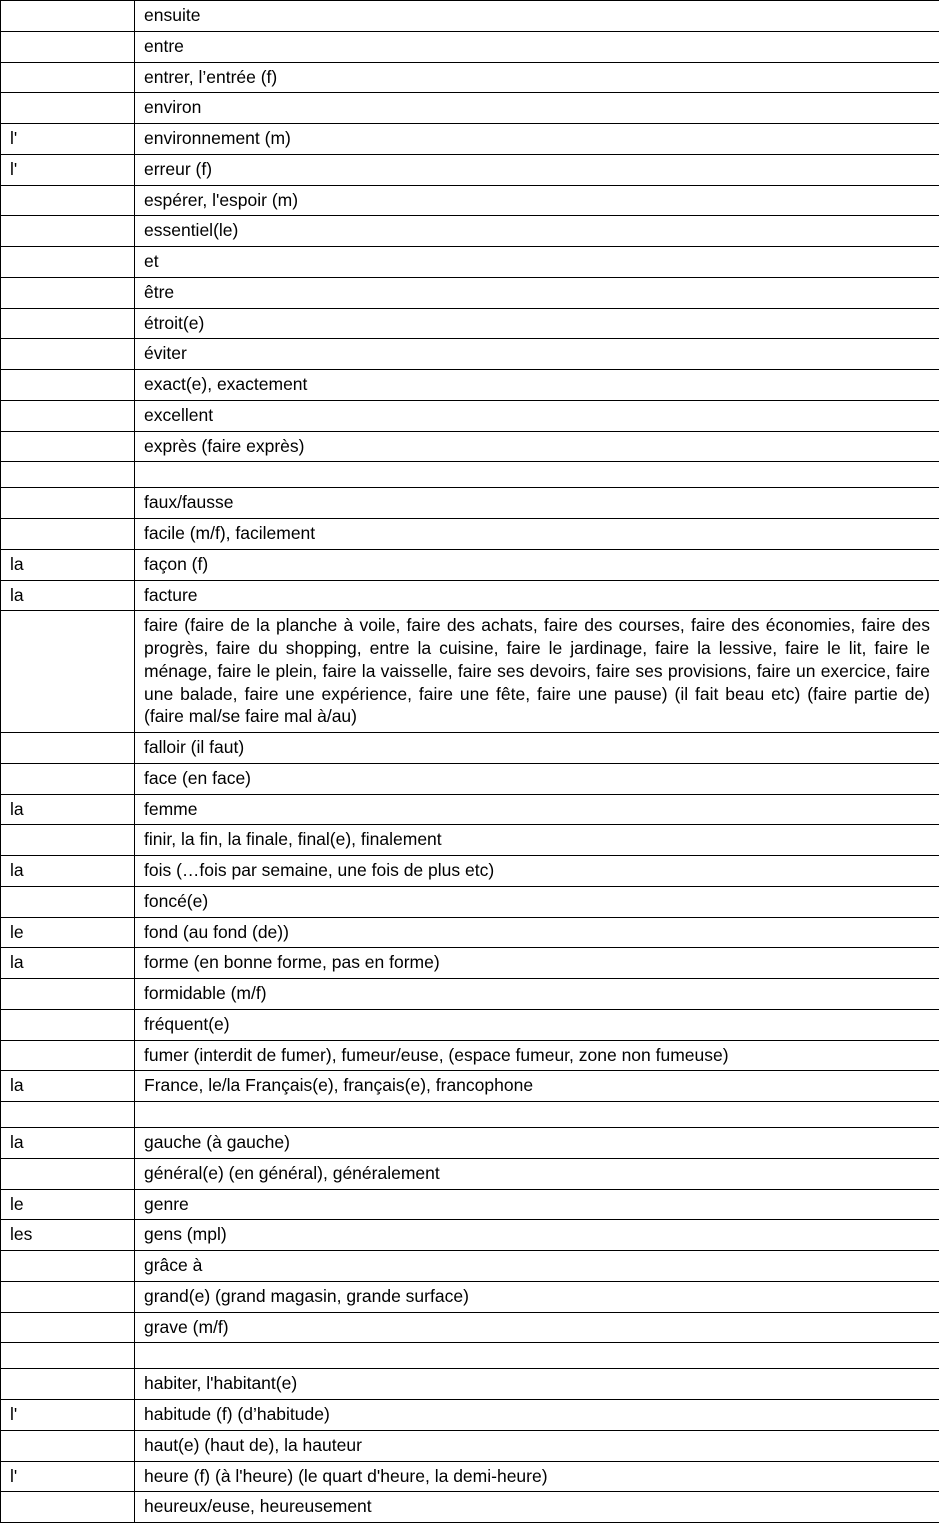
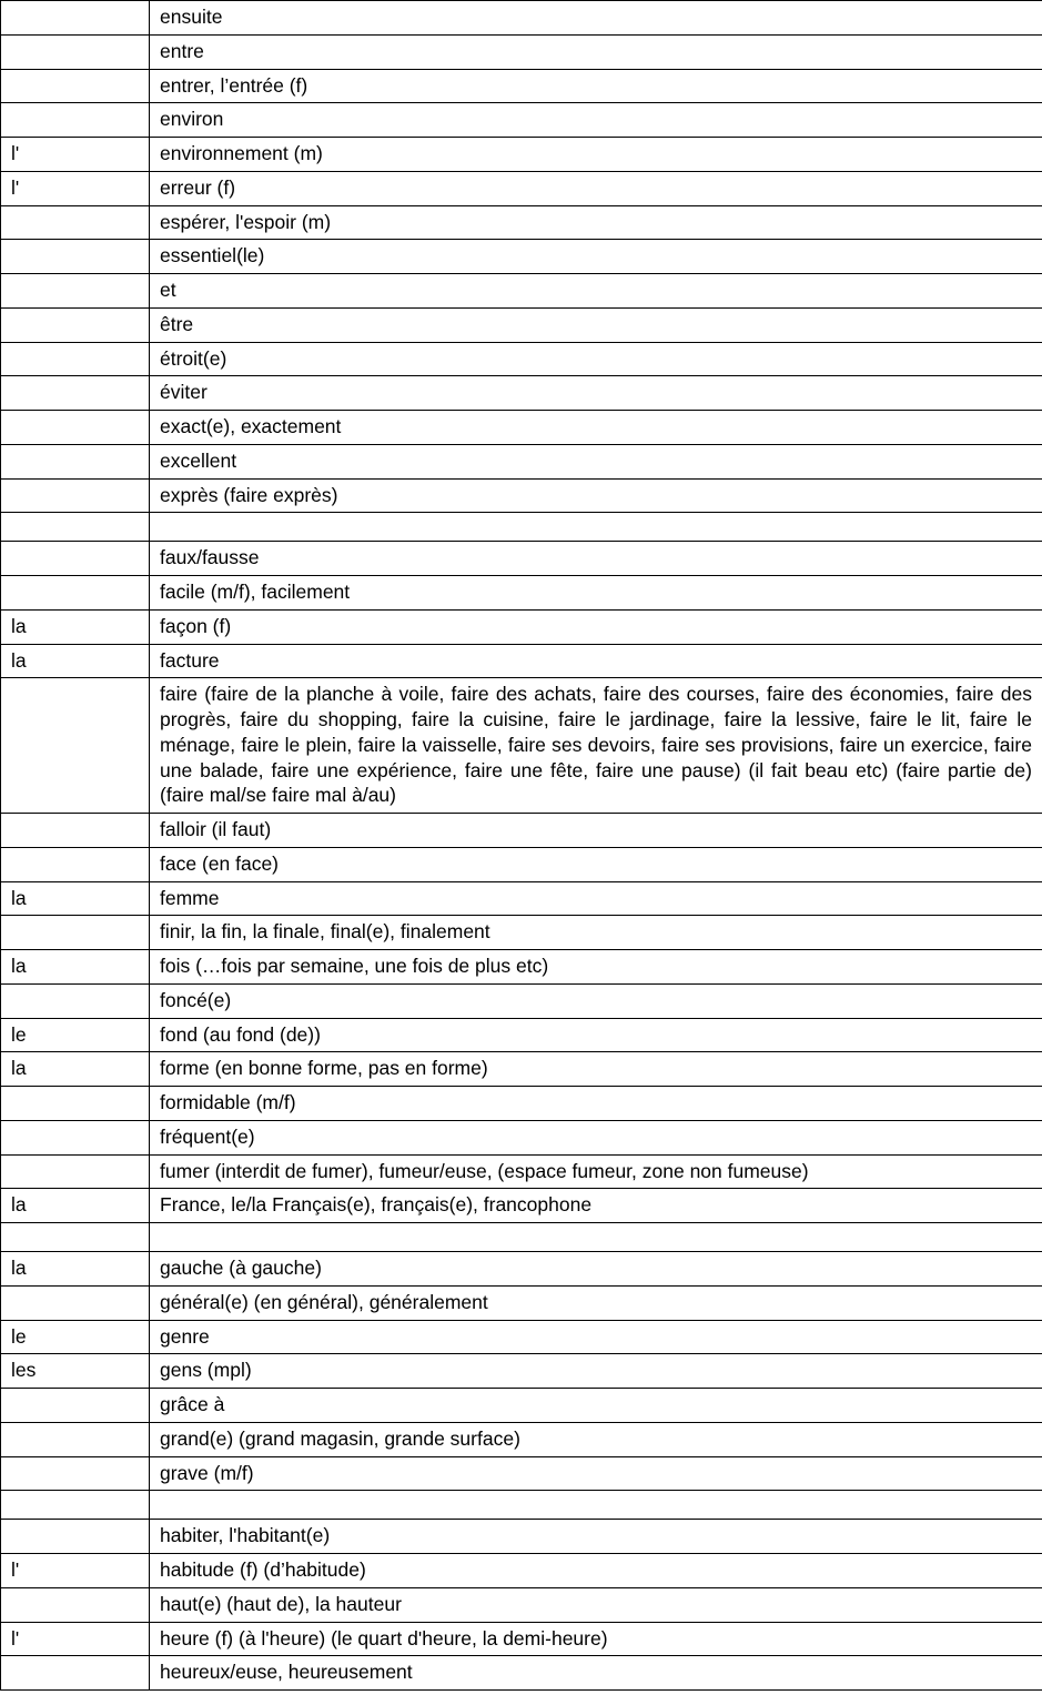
  	ensuite
  	entre
  	entrer, l’entrée (f)
  	environ
  l'	environnement (m)
  l'	erreur (f)
  	espérer, l'espoir (m)
  	essentiel(le)
  	et
  	être
  	étroit(e)
  	éviter
  	exact(e), exactement
  	excellent
  	exprès (faire exprès)
  	faux/fausse
  	facile (m/f), facilement
  la	façon (f)
  la	facture
- 	faire (faire de la planche à voile, faire des achats, faire des courses, faire des économies, faire des progrès, faire du shopping, entre la cuisine, faire le jardinage, faire la lessive, faire le lit, faire le ménage, faire le plein, faire la vaisselle, faire ses devoirs, faire ses provisions, faire un exercice, faire une balade, faire une expérience, faire une fête, faire une pause) (il fait beau etc) (faire partie de) (faire mal/se faire mal à/au)
+ 	faire (faire de la planche à voile, faire des achats, faire des courses, faire des économies, faire des progrès, faire du shopping, faire la cuisine, faire le jardinage, faire la lessive, faire le lit, faire le ménage, faire le plein, faire la vaisselle, faire ses devoirs, faire ses provisions, faire un exercice, faire une balade, faire une expérience, faire une fête, faire une pause) (il fait beau etc) (faire partie de) (faire mal/se faire mal à/au)
  	falloir (il faut)
  	face (en face)
  la	femme
  	finir, la fin, la finale, final(e), finalement
  la	fois (…fois par semaine, une fois de plus etc)
  	foncé(e)
  le	fond (au fond (de))
  la	forme (en bonne forme, pas en forme)
  	formidable (m/f)
  	fréquent(e)
  	fumer (interdit de fumer), fumeur/euse, (espace fumeur, zone non fumeuse)
  la	France, le/la Français(e), français(e), francophone
  la	gauche (à gauche)
  	général(e) (en général), généralement
  le	genre
  les	gens (mpl)
  	grâce à
  	grand(e) (grand magasin, grande surface)
  	grave (m/f)
  	habiter, l'habitant(e)
  l'	habitude (f) (d’habitude)
  	haut(e) (haut de), la hauteur
  l'	heure (f) (à l'heure) (le quart d'heure, la demi-heure)
  	heureux/euse, heureusement
